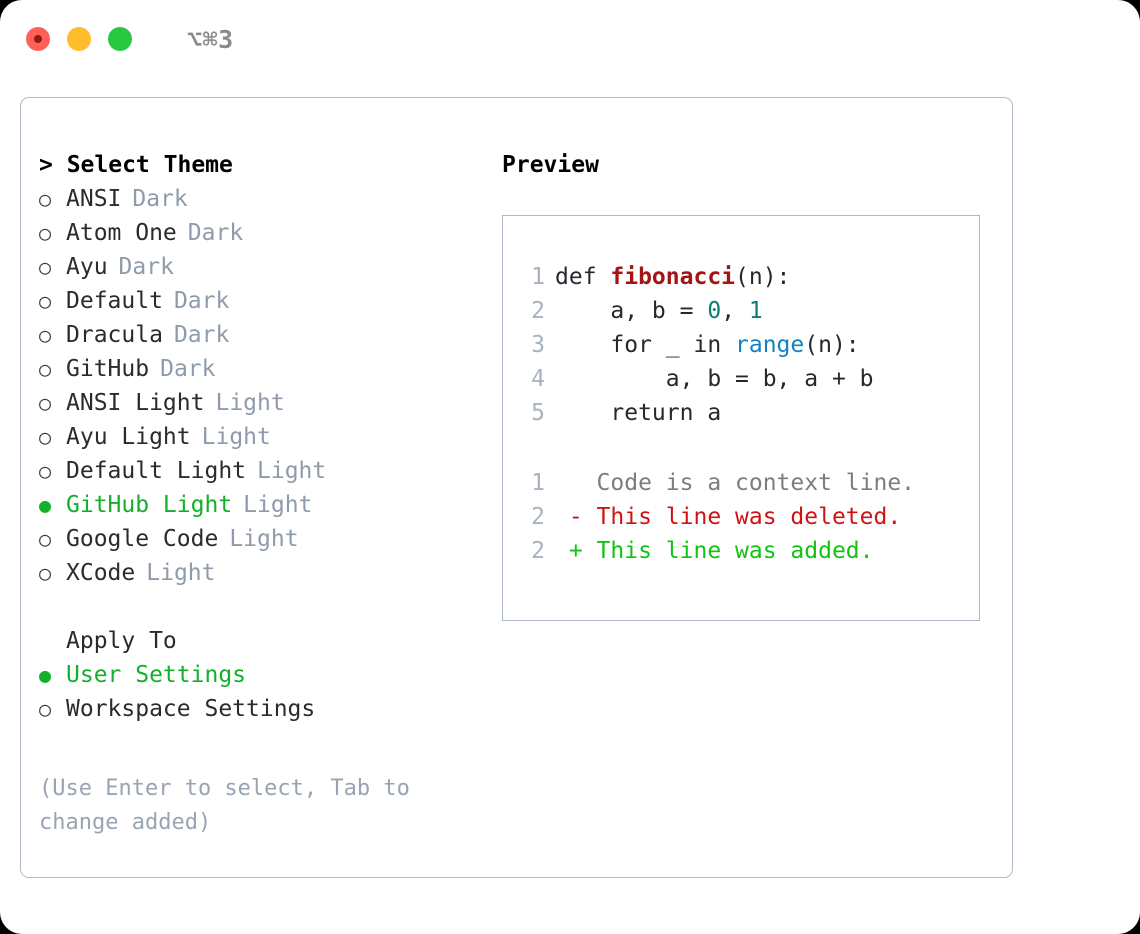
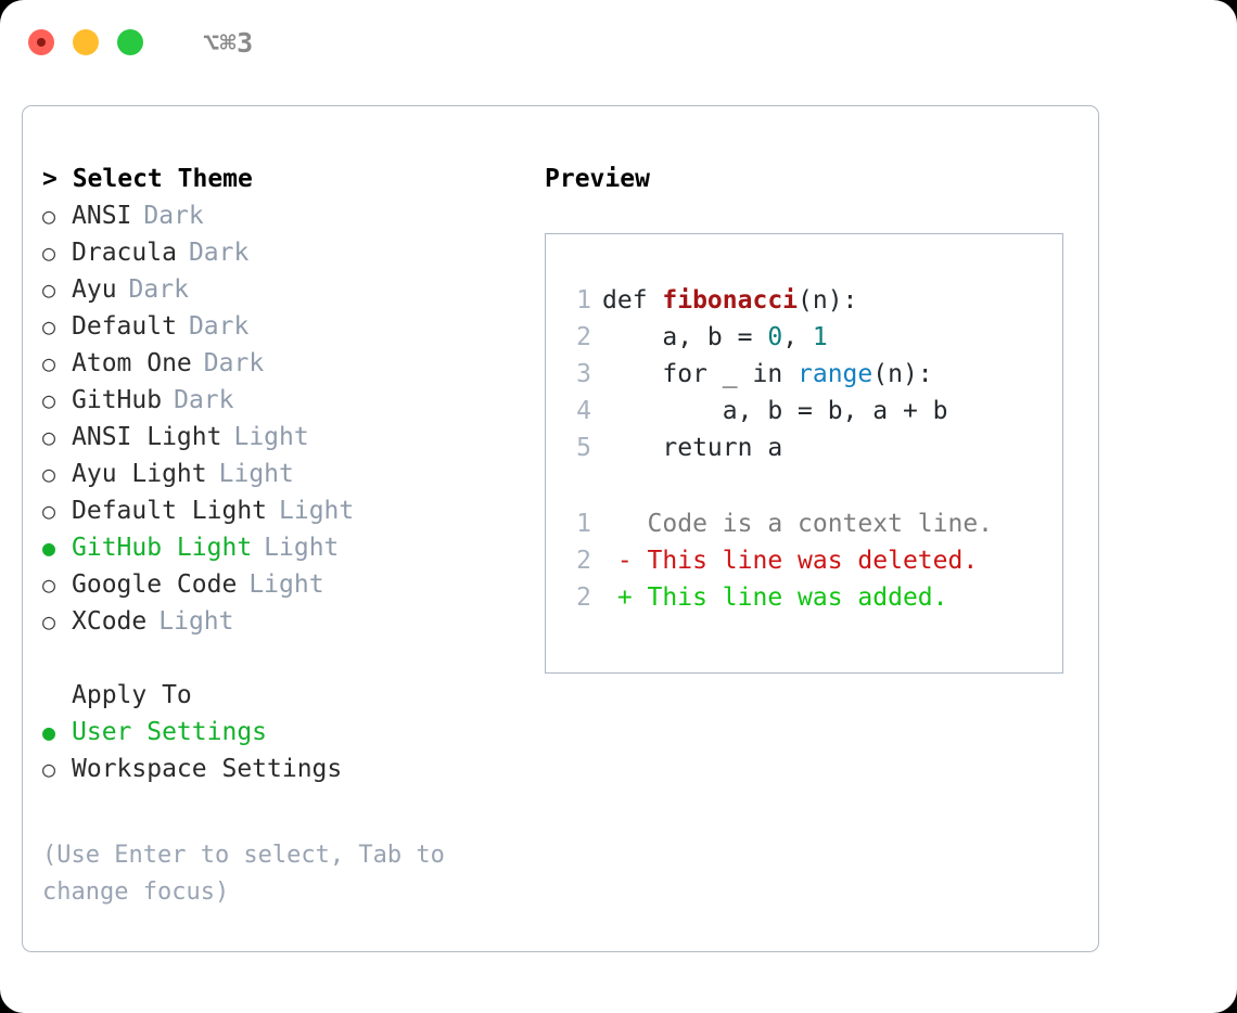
  ⌥⌘3
  > Select Theme
  ○
  ANSI
  Dark
  ○
- Atom One
+ Dracula
  Dark
  ○
  Ayu
  Dark
  ○
  Default
  Dark
  ○
- Dracula
+ Atom One
  Dark
  ○
  GitHub
  Dark
  ○
  ANSI Light
  Light
  ○
  Ayu Light
  Light
  ○
  Default Light
  Light
  ●
  GitHub Light
  Light
  ○
  Google Code
  Light
  ○
  XCode
  Light
  Apply To
  ●
  User Settings
  ○
  Workspace Settings
- (Use Enter to select, Tab to change added)
+ (Use Enter to select, Tab to change focus)
  Preview
  1
  def
  fibonacci
  (n):
  2
  a, b =
  0
  ,
  1
  3
  for _ in
  range
  (n):
  4
  a, b = b, a + b
  5
  return a
  1
  Code is a context line.
  2
  - This line was deleted.
  2
  + This line was added.
